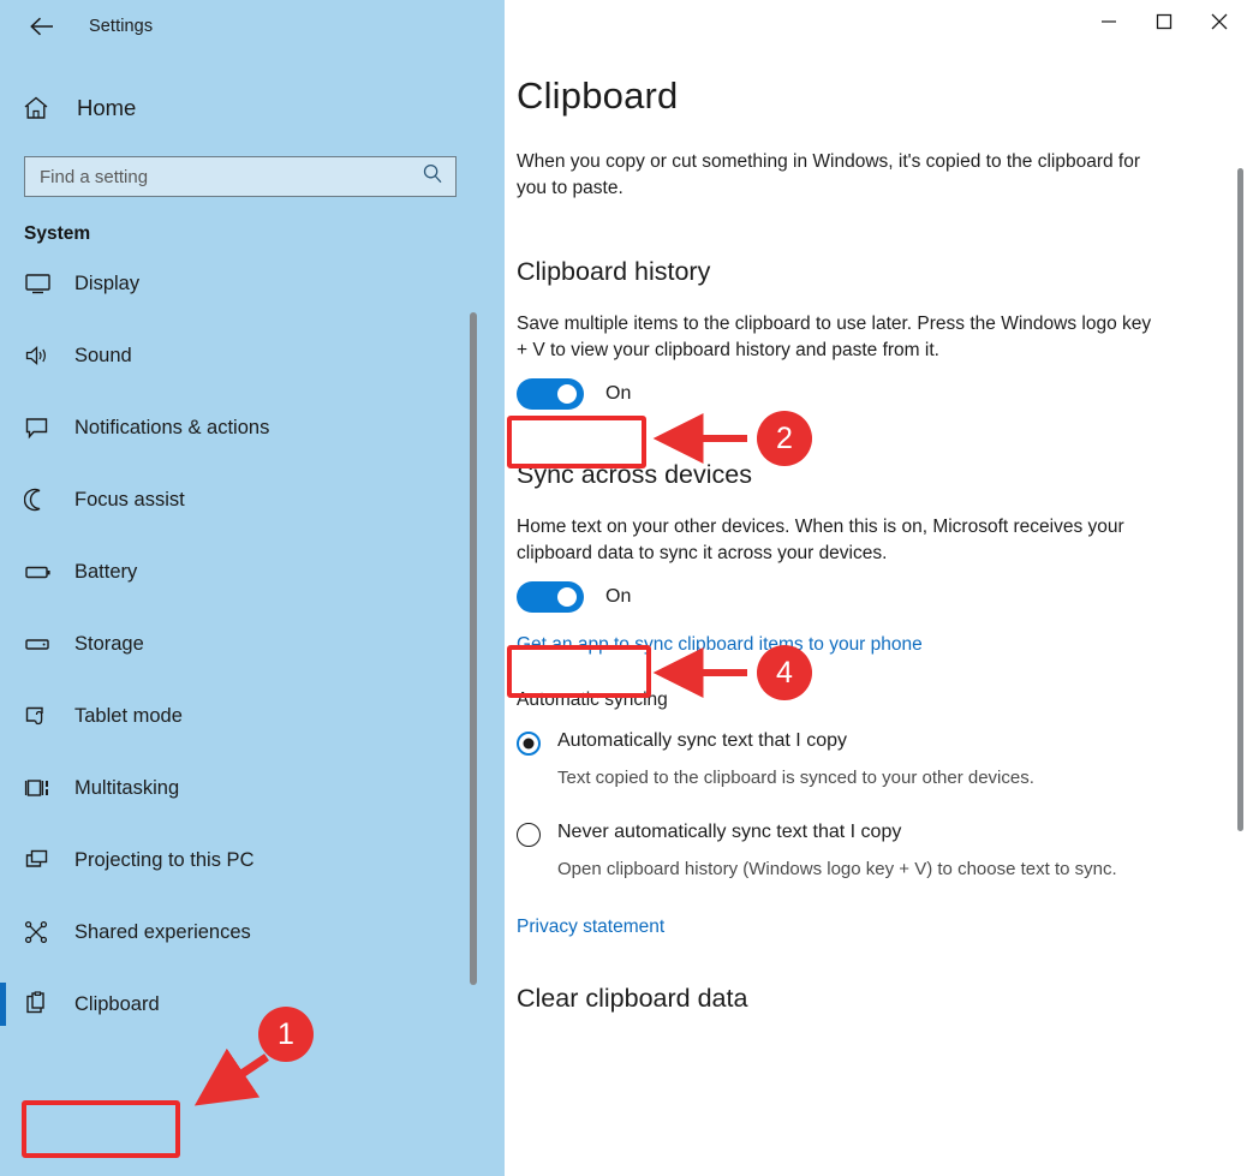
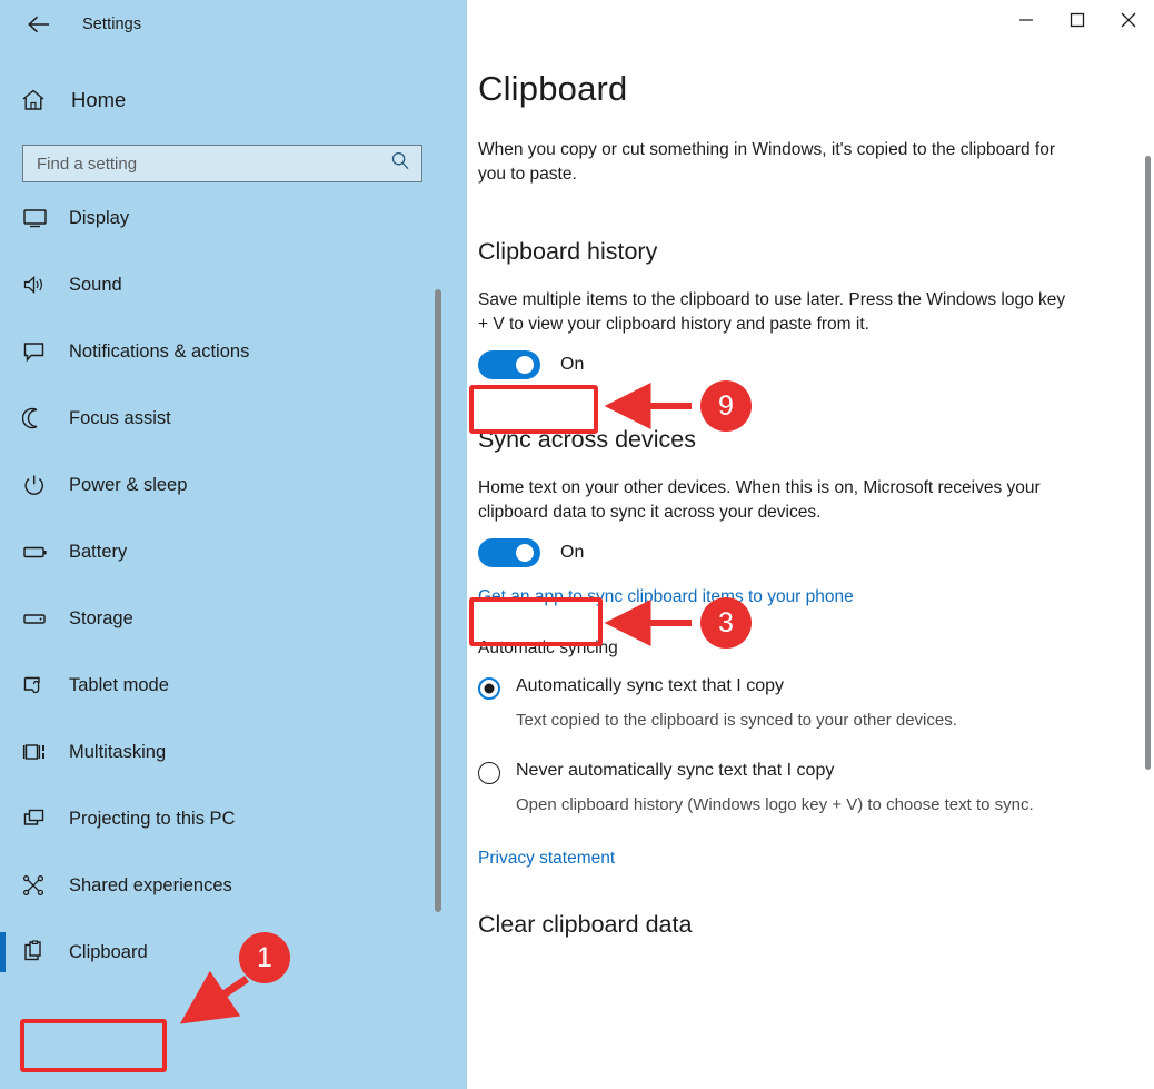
  Settings
  Home
  Find a setting
- System
  Display
  Sound
  Notifications & actions
  Focus assist
+ Power & sleep
  Battery
  Storage
  Tablet mode
  Multitasking
  Projecting to this PC
  Shared experiences
  Clipboard
  Clipboard
  When you copy or cut something in Windows, it's copied to the clipboard for you to paste.
  Clipboard history
  Save multiple items to the clipboard to use later. Press the Windows logo key + V to view your clipboard history and paste from it.
  On
  Sync across devices
  Home text on your other devices. When this is on, Microsoft receives your clipboard data to sync it across your devices.
  On
  Get an app to sync clipboard ites to your phone
  Automatic syncing
  Automatically sync text that I copy
  Text copied to the clipboard is synced to your other devices.
  Never automatically sync text that I copy
  Open clipboard history (Windows logo key + V) to choose text to sync.
  Privacy statement
  Clear clipboard data
  1
- 2
+ 9
- 4
+ 3
